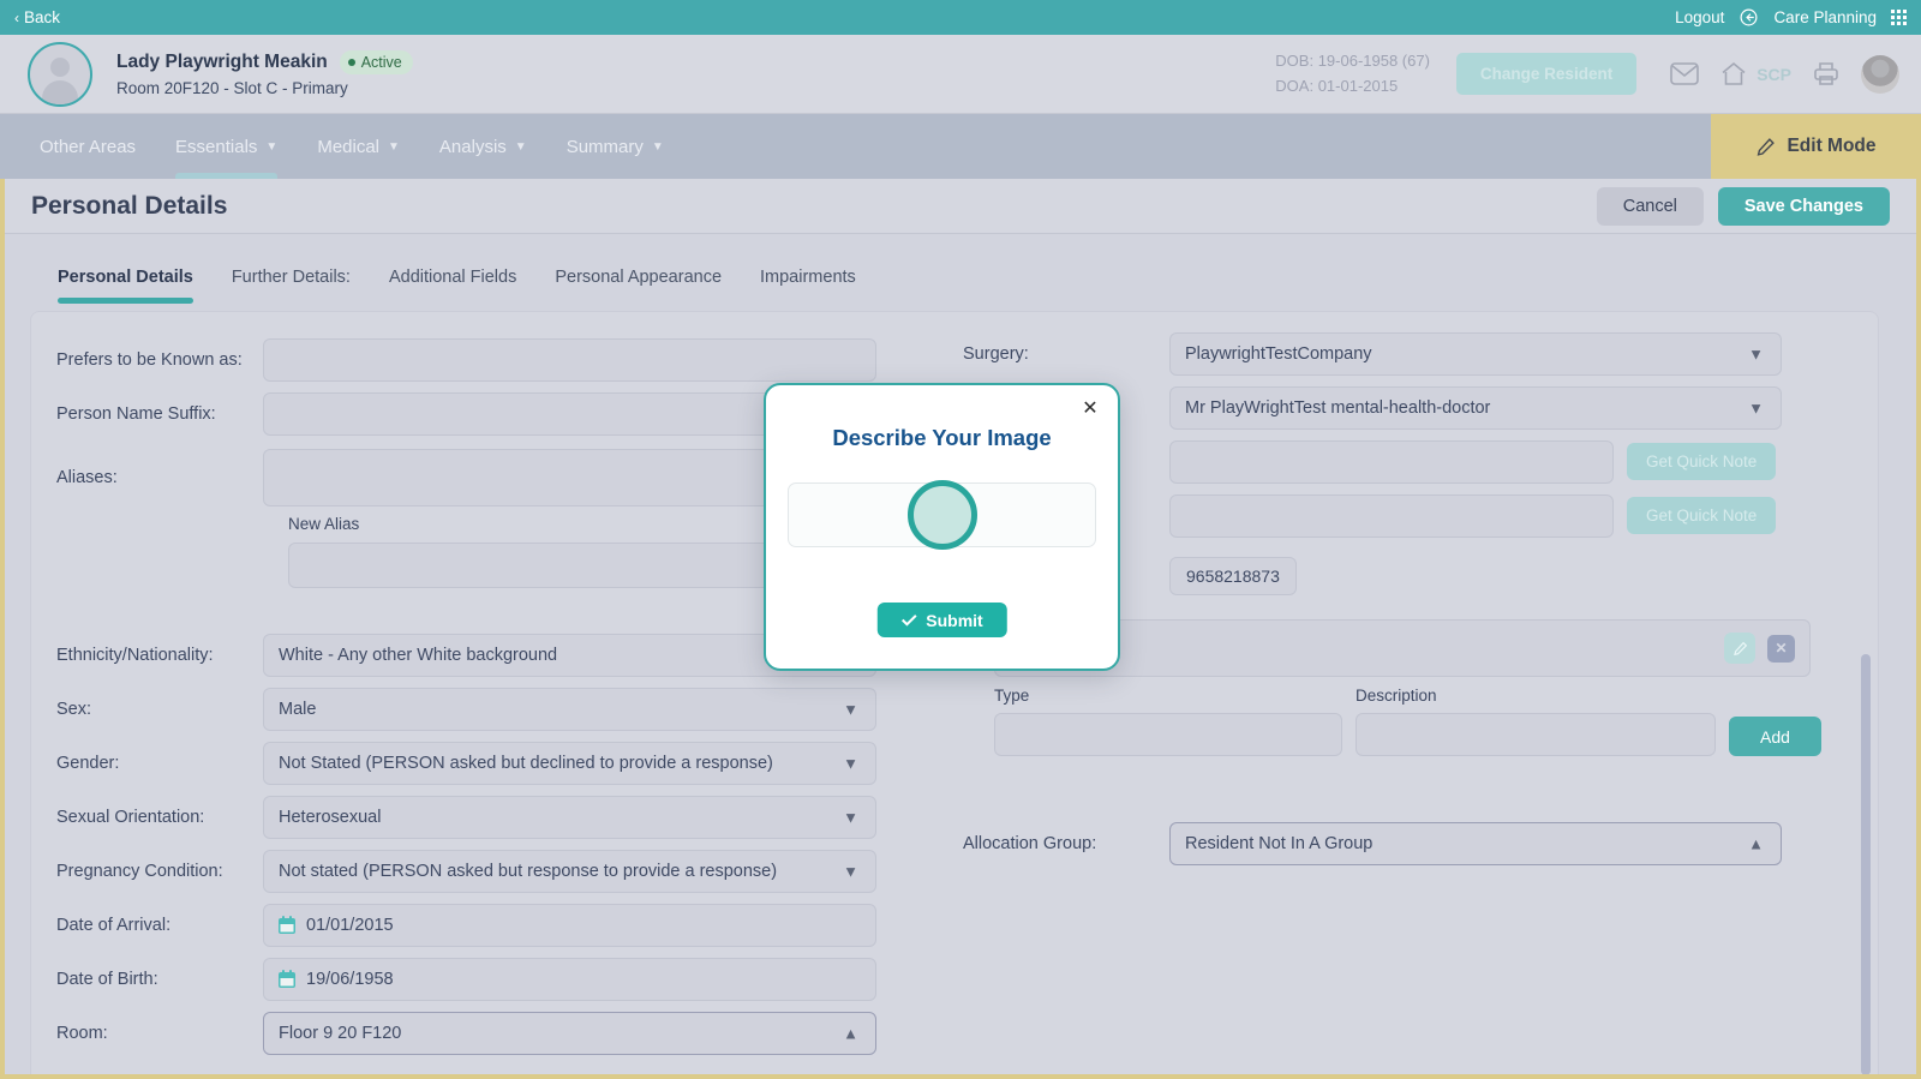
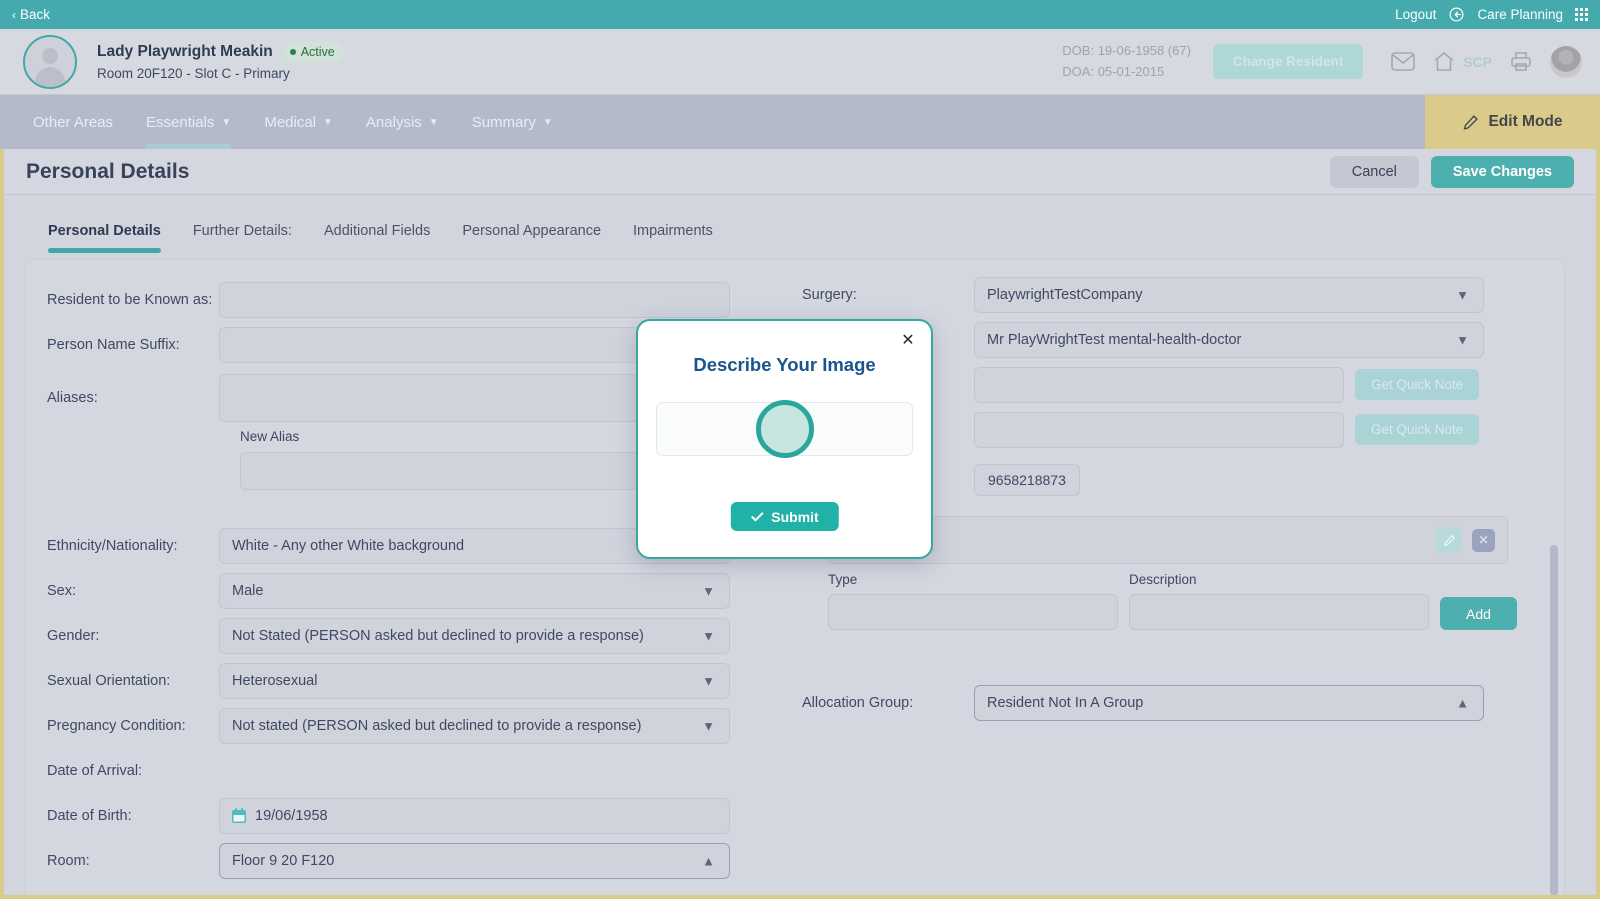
  ‹
  Back
  Logout
  Care Planning
  Lady Playwright Meakin
  Active
  Room 20F120 - Slot C - Primary
  DOB: 19-06-1958 (67)
- DOA: 01-01-2015
+ DOA: 05-01-2015
  Change Resident
  SCP
  Other Areas
  Essentials
  ▼
  Medical
  ▼
  Analysis
  ▼
  Summary
  ▼
  Edit Mode
  Personal Details
  Cancel
  Save Changes
  Personal Details
  Further Details:
  Additional Fields
  Personal Appearance
  Impairments
- Prefers to be Known as:
+ Resident to be Known as:
  Person Name Suffix:
  Aliases:
  New Alias
  Ethnicity/Nationality:
  White - Any other White background
  Sex:
  Male
  ▼
  Gender:
  Not Stated (PERSON asked but declined to provide a response)
  ▼
  Sexual Orientation:
  Heterosexual
  ▼
  Pregnancy Condition:
- Not stated (PERSON asked but response to provide a response)
+ Not stated (PERSON asked but declined to provide a response)
  ▼
  Date of Arrival:
- 01/01/2015
  Date of Birth:
  19/06/1958
  Room:
  Floor 9 20 F120
  ▲
  Surgery:
  PlaywrightTestCompany
  ▼
  Mr PlayWrightTest mental-health-doctor
  ▼
  Get Quick Note
  Get Quick Note
  9658218873
  ✕
  Type
  Description
  Add
  Allocation Group:
  Resident Not In A Group
  ▲
  ✕
  Describe Your Image
  Submit
